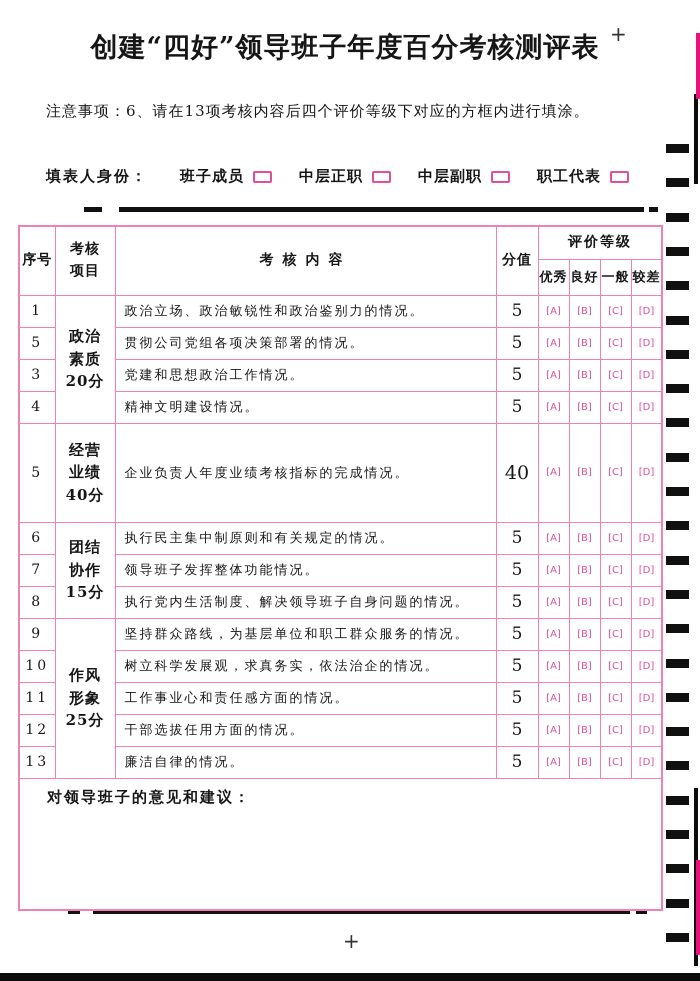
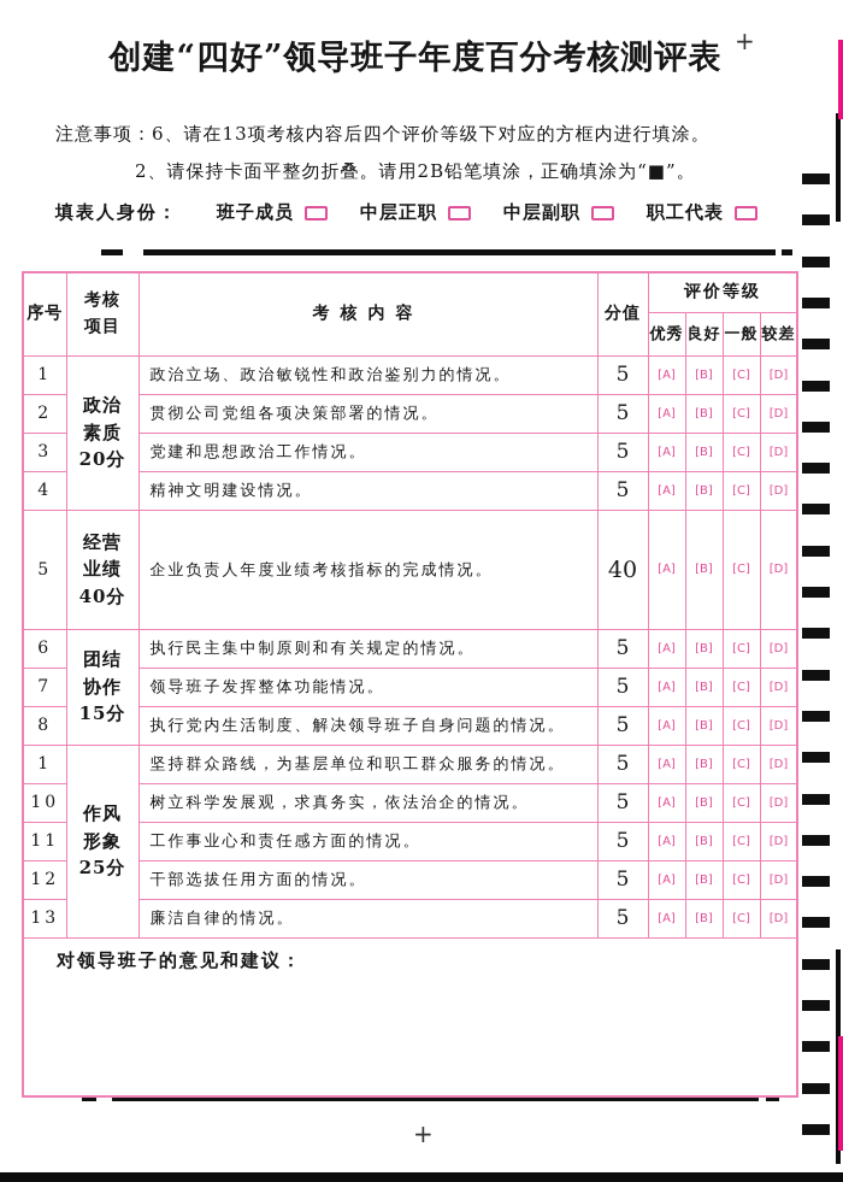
  创建“四好”领导班子年度百分考核测评表
  +
  +
  注意事项：6、请在13项考核内容后四个评价等级下对应的方框内进行填涂。
+ 2、请保持卡面平整勿折叠。请用2B铅笔填涂，正确填涂为“■”。
  填表人身份：
  班子成员
  中层正职
  中层副职
  职工代表
  序号	考核项目	考核内容	分值	评价等级
  优秀	良好	一般	较差
  1	政治 素质 20分	政治立场、政治敏锐性和政治鉴别力的情况。	5	[A]	[B]	[C]	[D]
- 5	贯彻公司党组各项决策部署的情况。	5	[A]	[B]	[C]	[D]
+ 2	贯彻公司党组各项决策部署的情况。	5	[A]	[B]	[C]	[D]
  3	党建和思想政治工作情况。	5	[A]	[B]	[C]	[D]
  4	精神文明建设情况。	5	[A]	[B]	[C]	[D]
  5	经营 业绩 40分	企业负责人年度业绩考核指标的完成情况。	40	[A]	[B]	[C]	[D]
  6	团结 协作 15分	执行民主集中制原则和有关规定的情况。	5	[A]	[B]	[C]	[D]
  7	领导班子发挥整体功能情况。	5	[A]	[B]	[C]	[D]
  8	执行党内生活制度、解决领导班子自身问题的情况。	5	[A]	[B]	[C]	[D]
- 9	作风 形象 25分	坚持群众路线，为基层单位和职工群众服务的情况。	5	[A]	[B]	[C]	[D]
+ 1	作风 形象 25分	坚持群众路线，为基层单位和职工群众服务的情况。	5	[A]	[B]	[C]	[D]
  10	树立科学发展观，求真务实，依法治企的情况。	5	[A]	[B]	[C]	[D]
  11	工作事业心和责任感方面的情况。	5	[A]	[B]	[C]	[D]
  12	干部选拔任用方面的情况。	5	[A]	[B]	[C]	[D]
  13	廉洁自律的情况。	5	[A]	[B]	[C]	[D]
  对领导班子的意见和建议：
